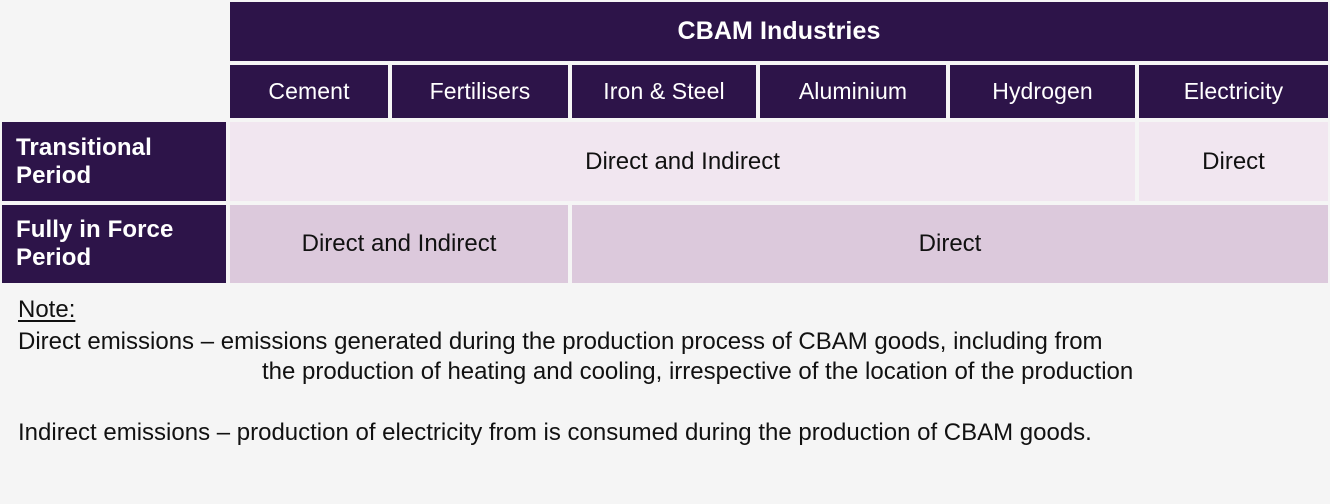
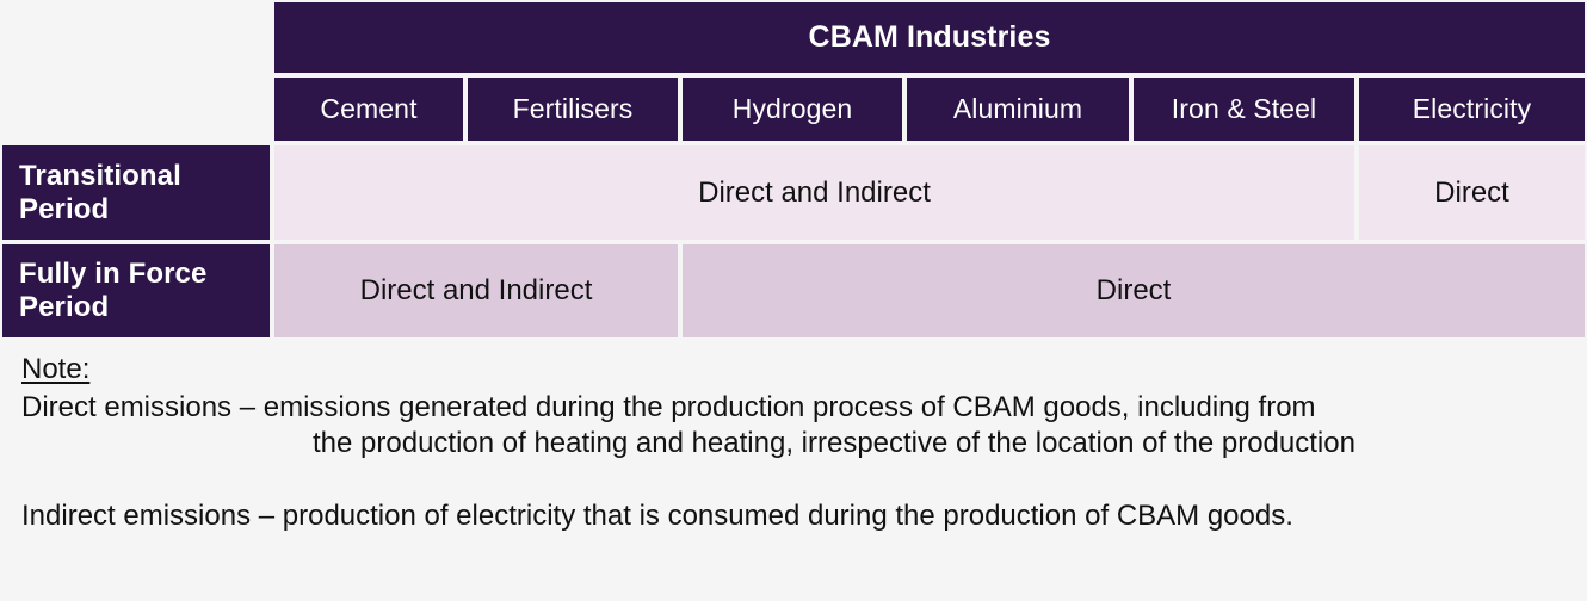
  CBAM Industries
  Cement
  Fertilisers
- Iron & Steel
+ Hydrogen
  Aluminium
- Hydrogen
+ Iron & Steel
  Electricity
  Transitional
  Period
  Direct and Indirect
  Direct
  Fully in Force
  Period
  Direct and Indirect
  Direct
  Note:
  Direct emissions – emissions generated during the production process of CBAM goods, including from
- the production of heating and cooling, irrespective of the location of the production
+ the production of heating and heating, irrespective of the location of the production
- Indirect emissions – production of electricity from is consumed during the production of CBAM goods.
+ Indirect emissions – production of electricity that is consumed during the production of CBAM goods.
